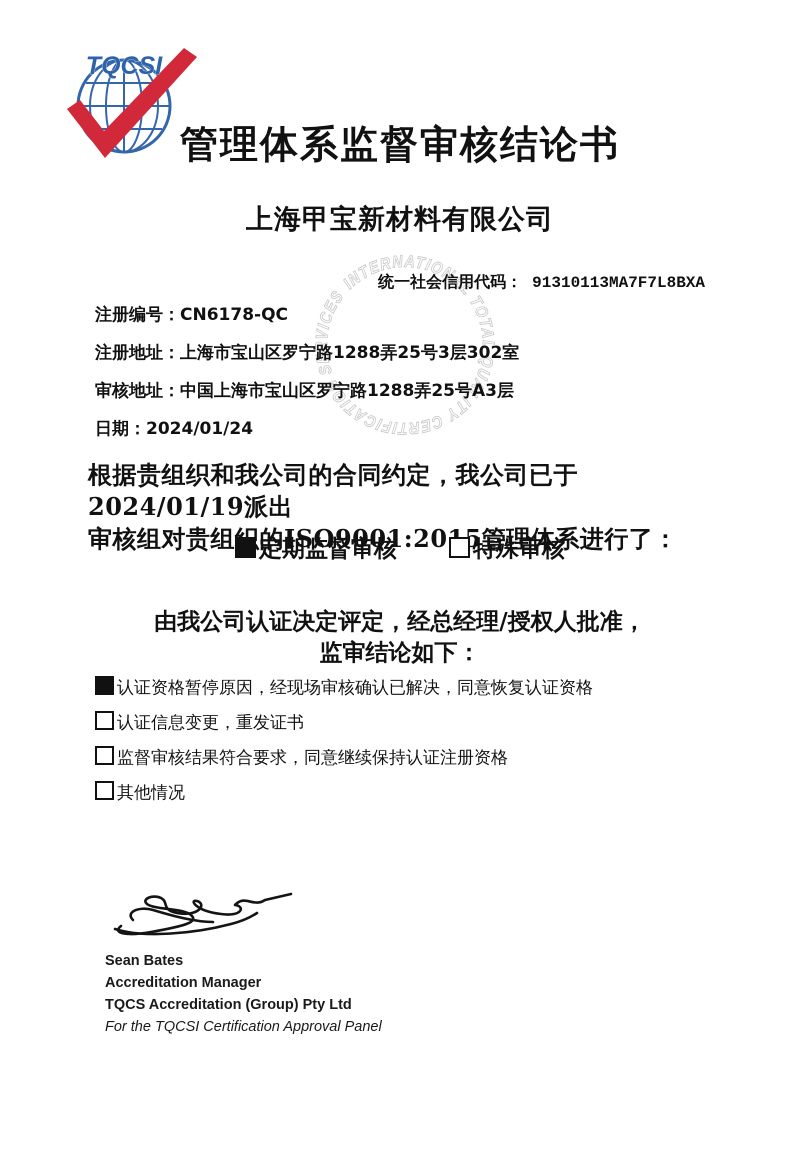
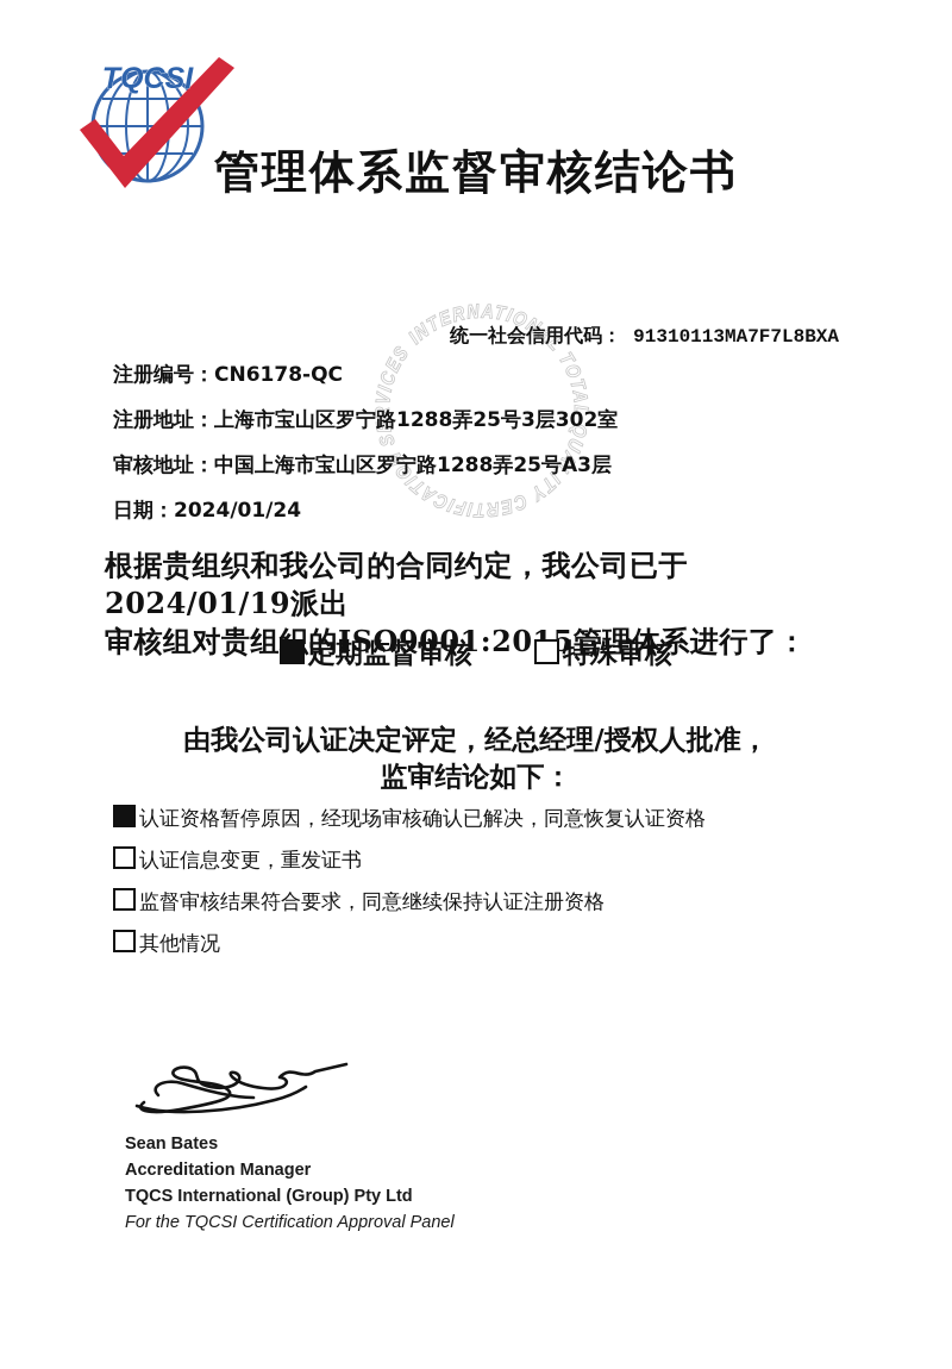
  TQCSI
  管理体系监督审核结论书
- 上海甲宝新材料有限公司
  统一社会信用代码： 91310113MA7F7L8BXA
  注册编号：CN6178-QC
  注册地址：上海市宝山区罗宁路1288弄25号3层302室
  审核地址：中国上海市宝山区罗宁路1288弄25号A3层
  日期：2024/01/24
  根据贵组织和我公司的合同约定，我公司已于2024/01/19派出
  审核组对贵组的ISO9001:205管理体系进行了：
  定期监督审核 特殊审核
  由我公司认证决定评定，经总经理/授权人批准，
  监审结论如下：
  认证资格暂停原因，经现场审核确认已解决，同意恢复认证资格
  认证信息变更，重发证书
  监督审核结果符合要求，同意继续保持认证注册资格
  其他情况
  Sean Bates
  Accreditation Manager
- TQCS Accreditation (Group) Pty Ltd
+ TQCS International (Group) Pty Ltd
  For the TQCSI Certification Approval Panel
